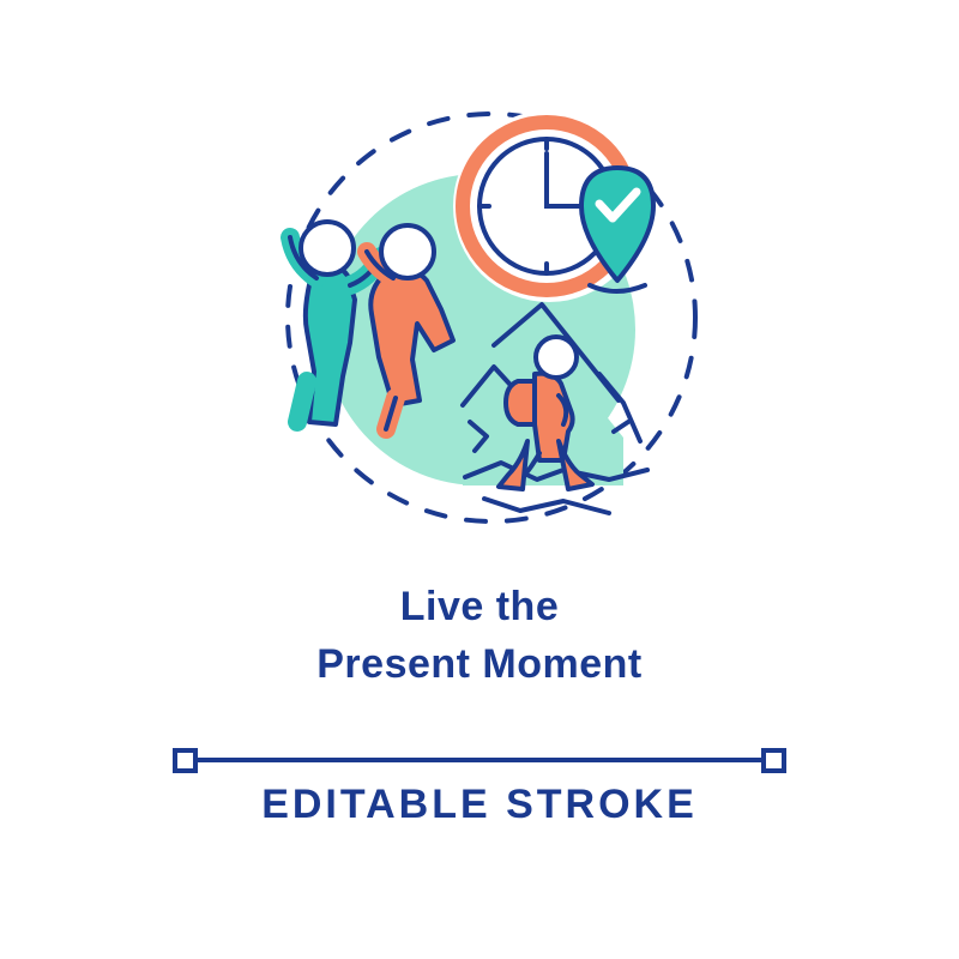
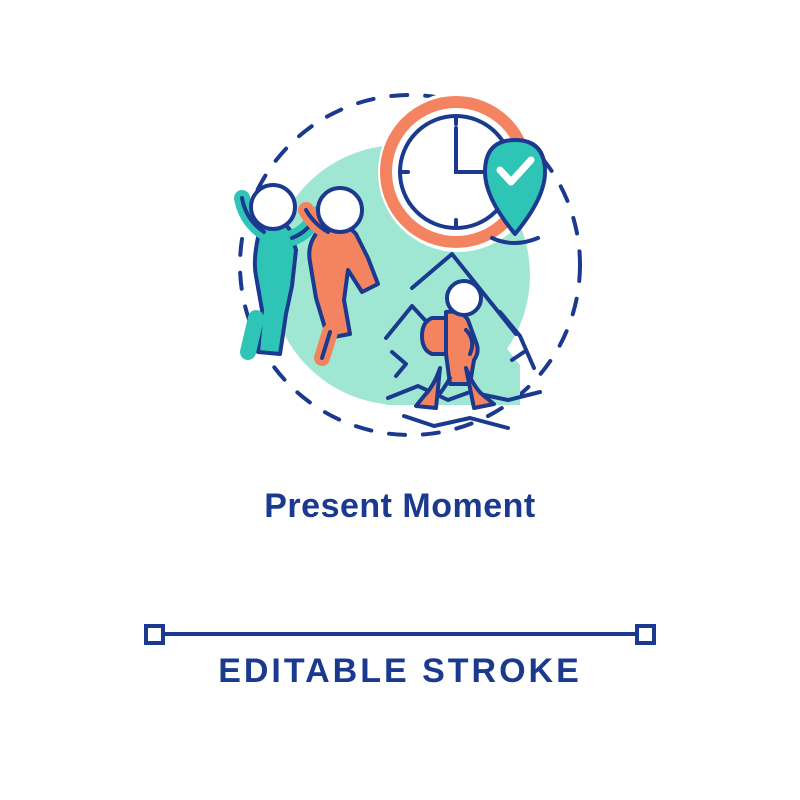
- Live the
  Present Moment
  EDITABLE STROKE
